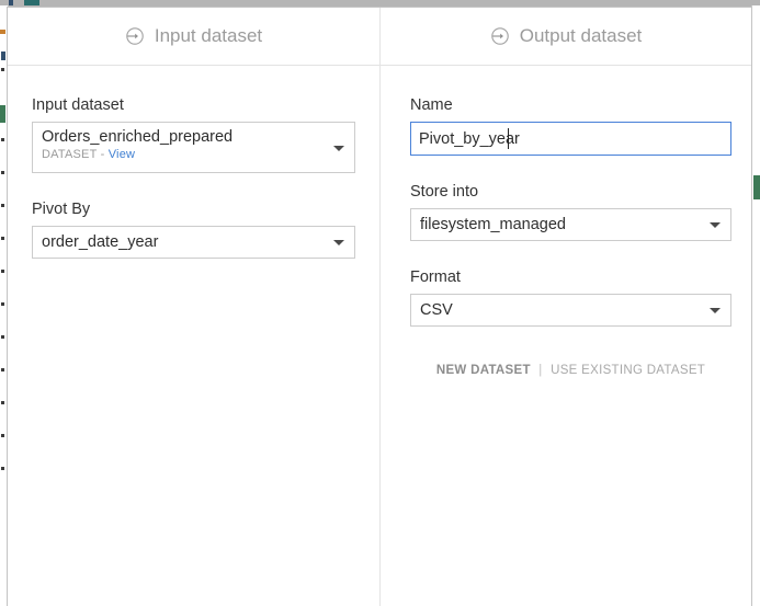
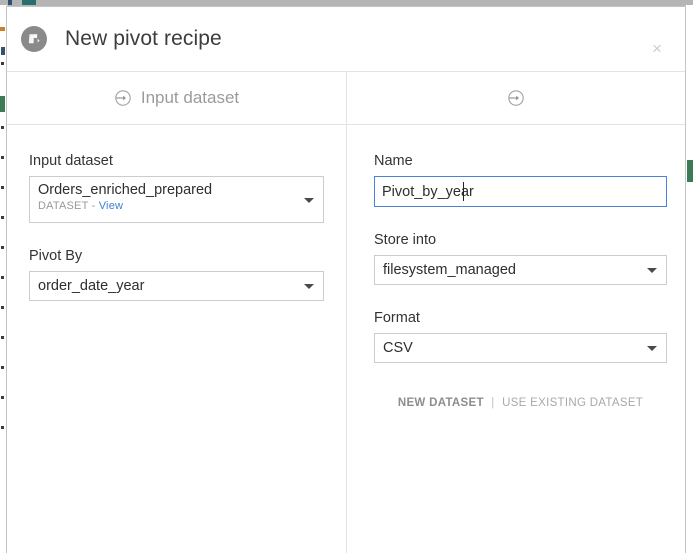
+ New pivot recipe
+ ×
  Input dataset
- Output dataset
  Input dataset
  Orders_enriched_prepared
  DATASET - View
  Pivot By
  order_date_year
  Name
  Pivot_by_year
  Store into
  filesystem_managed
  Format
  CSV
  NEW DATASET | USE EXISTING DATASET
